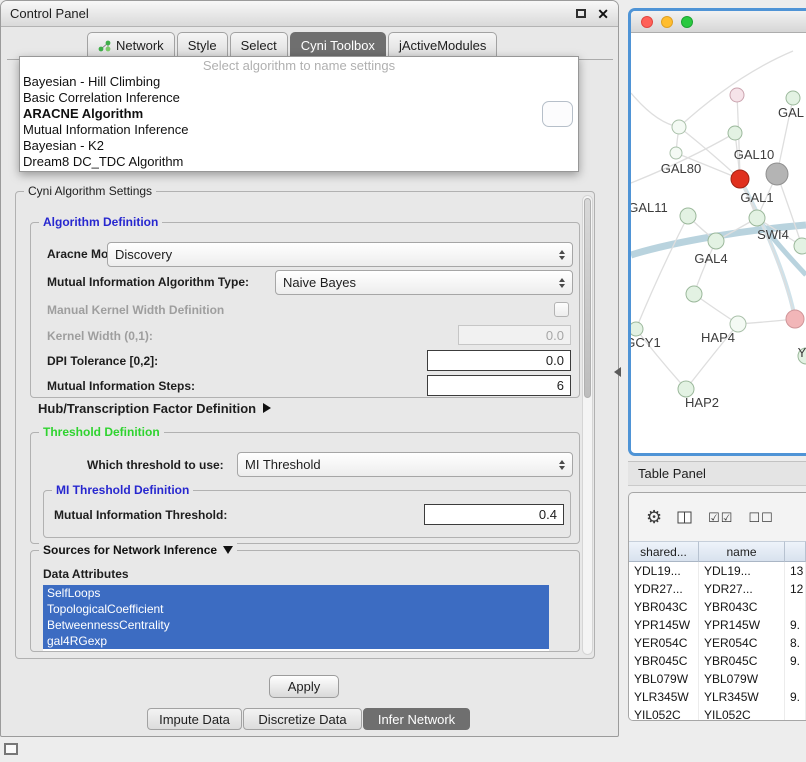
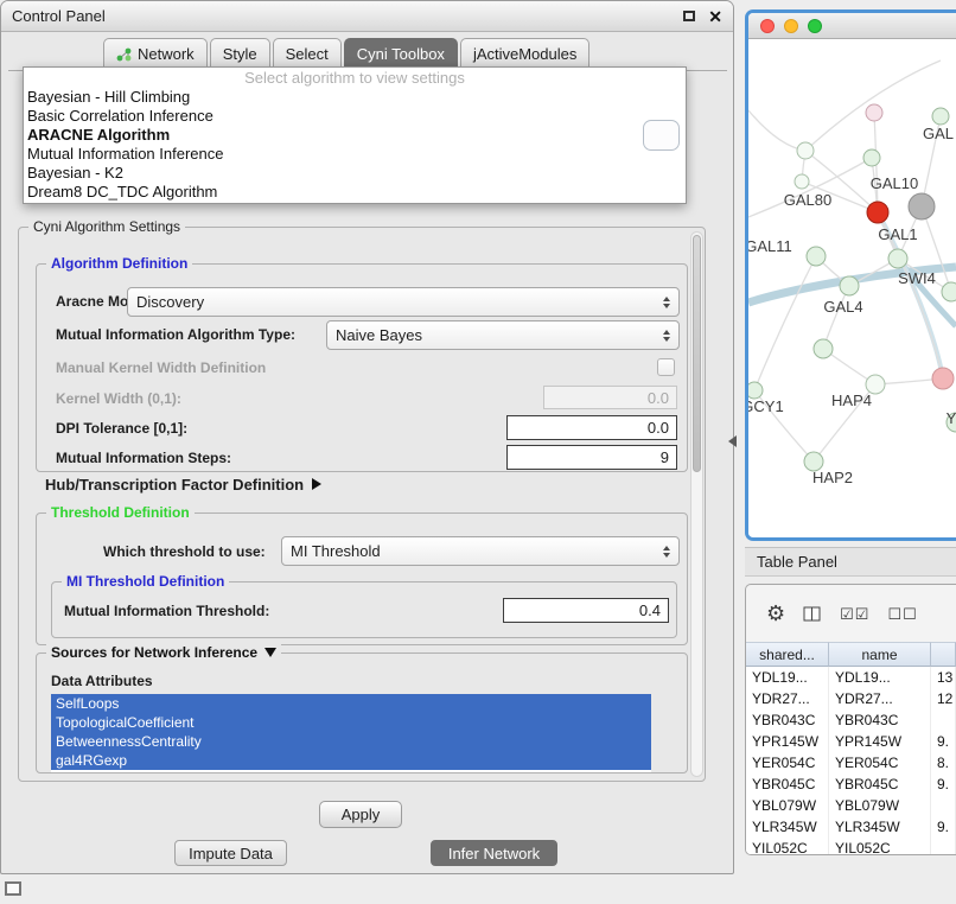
  Control Panel
  ✕
  Network
  Style
  Select
  Cyni Toolbox
  jActiveModules
- Select algorithm to name settings
+ Select algorithm to view settings
  Bayesian - Hill Climbing
  Basic Correlation Inference
  ARACNE Algorithm
  Mutual Information Inference
  Bayesian - K2
  Dream8 DC_TDC Algorithm
  Cyni Algorithm Settings
  Algorithm Definition
  Aracne Mo
  Discovery
  Mutual Information Algorithm Type:
  Naive Bayes
  Manual Kernel Width Definition
  Kernel Width (0,1):
  0.0
- DPI Tolerance [0,2]:
+ DPI Tolerance [0,1]:
  0.0
  Mutual Information Steps:
- 6
+ 9
  Hub/Transcription Factor Definition
  Threshold Definition
  Which threshold to use:
  MI Threshold
  MI Threshold Definition
  Mutual Information Threshold:
  0.4
  Sources for Network Inference
  Data Attributes
  SelfLoops
  TopologicalCoefficient
  BetweennessCentrality
  gal4RGexp
  Apply
  Impute Data
- Discretize Data
  Infer Network
  GAL
  GAL80
  GAL10
  GAL11
  GAL1
  SWI4
  GAL4
  GCY1
  HAP4
  HAP2
  Y
  Table Panel
  ⚙
  ☑☑
  ☐☐
  shared...
  name
  YDL19...
  YDL19...
  13
  YDR27...
  YDR27...
  12
  YBR043C
  YBR043C
  YPR145W
  YPR145W
  9.
  YER054C
  YER054C
  8.
  YBR045C
  YBR045C
  9.
  YBL079W
  YBL079W
  YLR345W
  YLR345W
  9.
  YIL052C
  YIL052C
